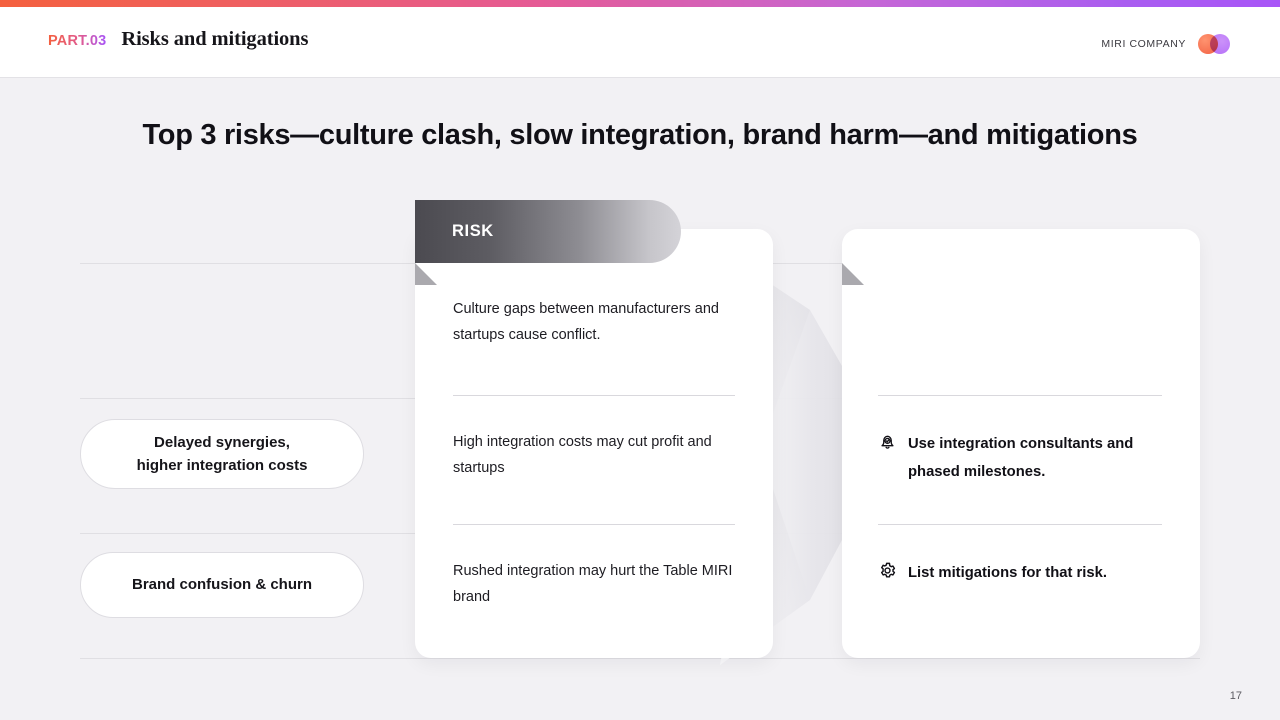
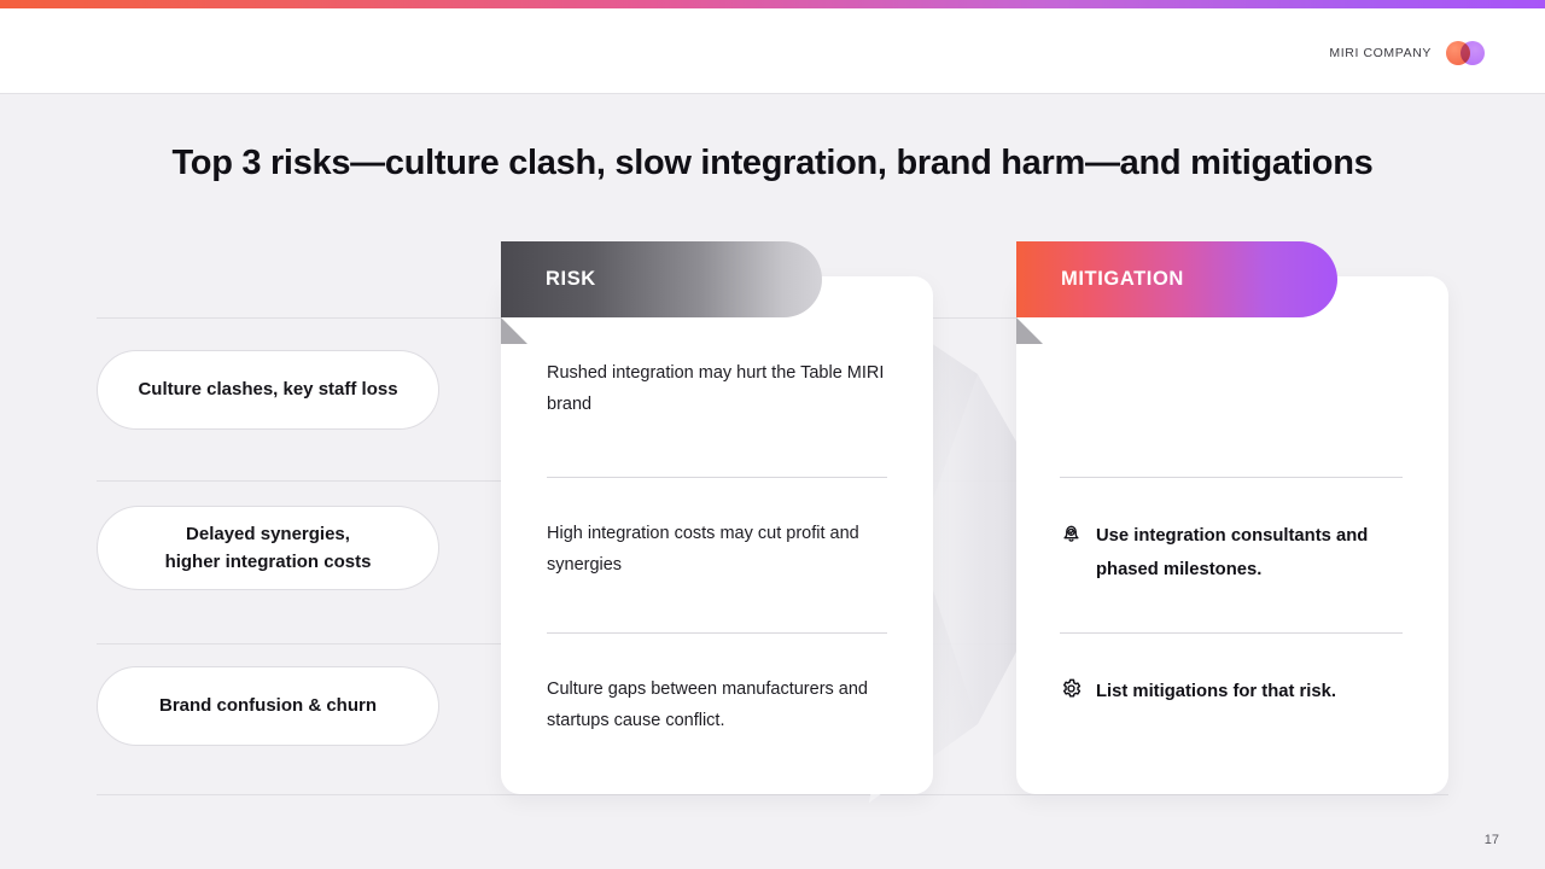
- PART.03
- Risks and mitigations
  MIRI COMPANY
  Top 3 risks—culture clash, slow integration, brand harm—and mitigations
+ Culture clashes, key staff loss
  Delayed synergies,
  higher integration costs
  Brand confusion & churn
- Culture gaps between manufacturers and startups cause conflict.
+ Rushed integration may hurt the Table MIRI brand
- High integration costs may cut profit and startups
+ High integration costs may cut profit and synergies
- Rushed integration may hurt the Table MIRI brand
+ Culture gaps between manufacturers and startups cause conflict.
  Use integration consultants and phased milestones.
  List mitigations for that risk.
  RISK
+ MITIGATION
  17
